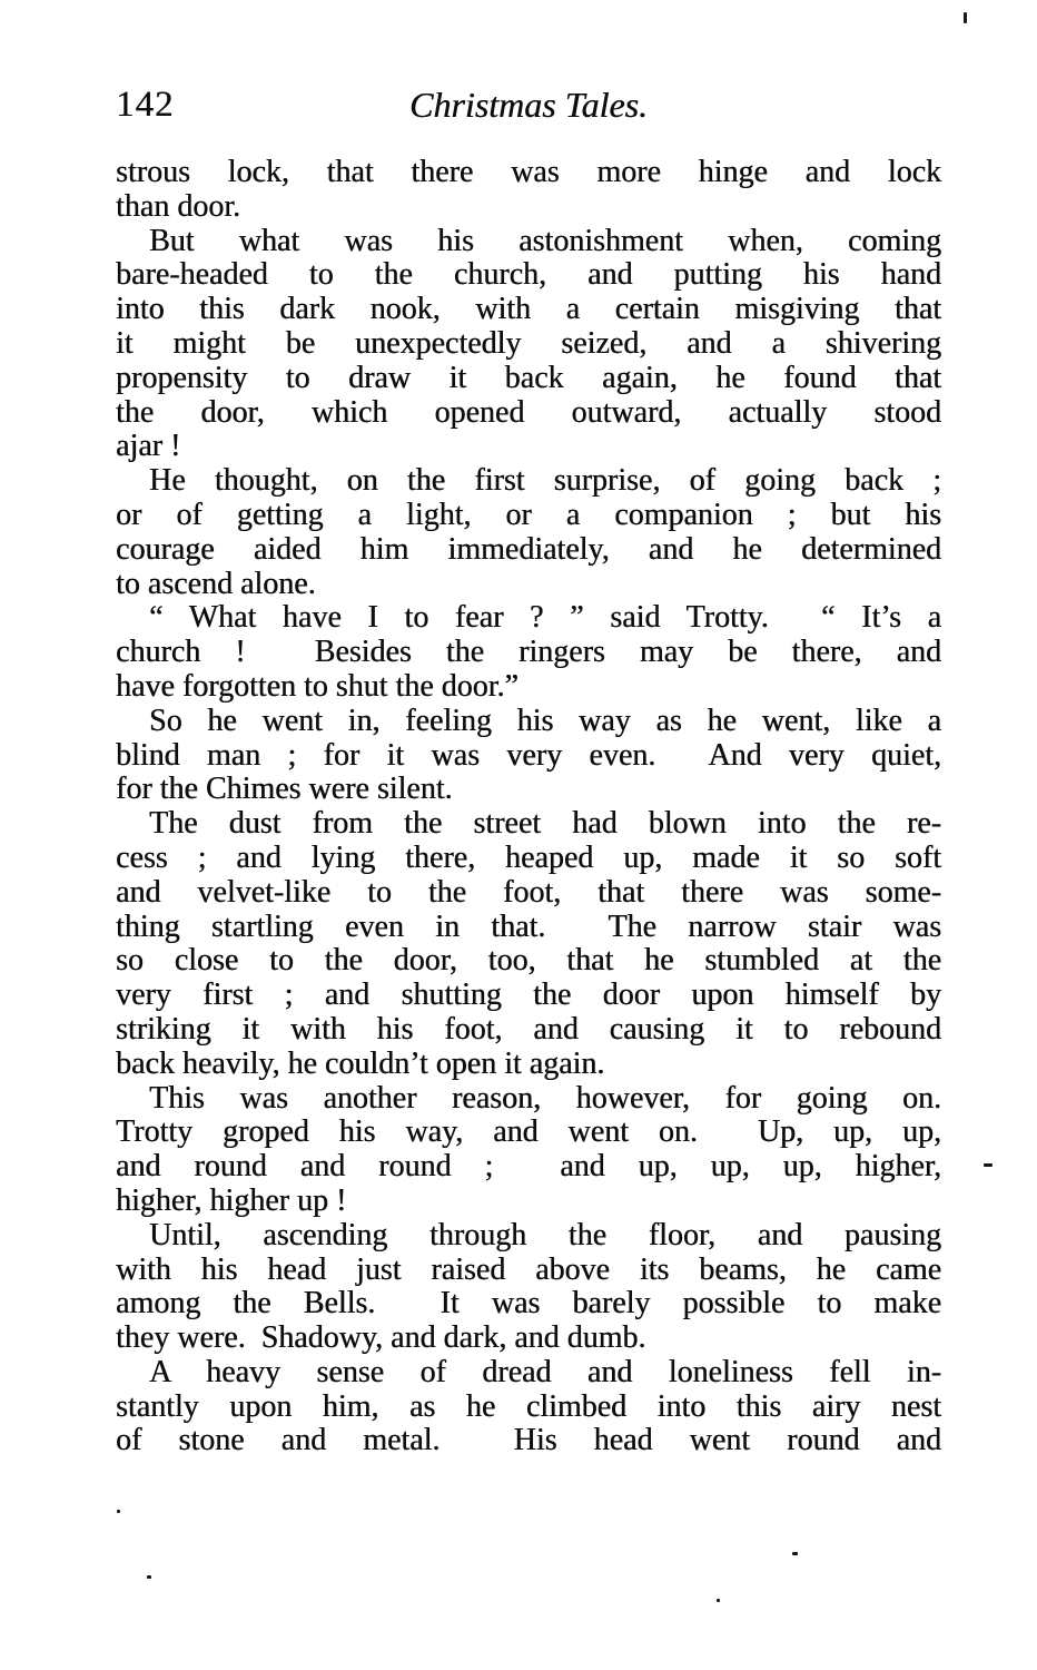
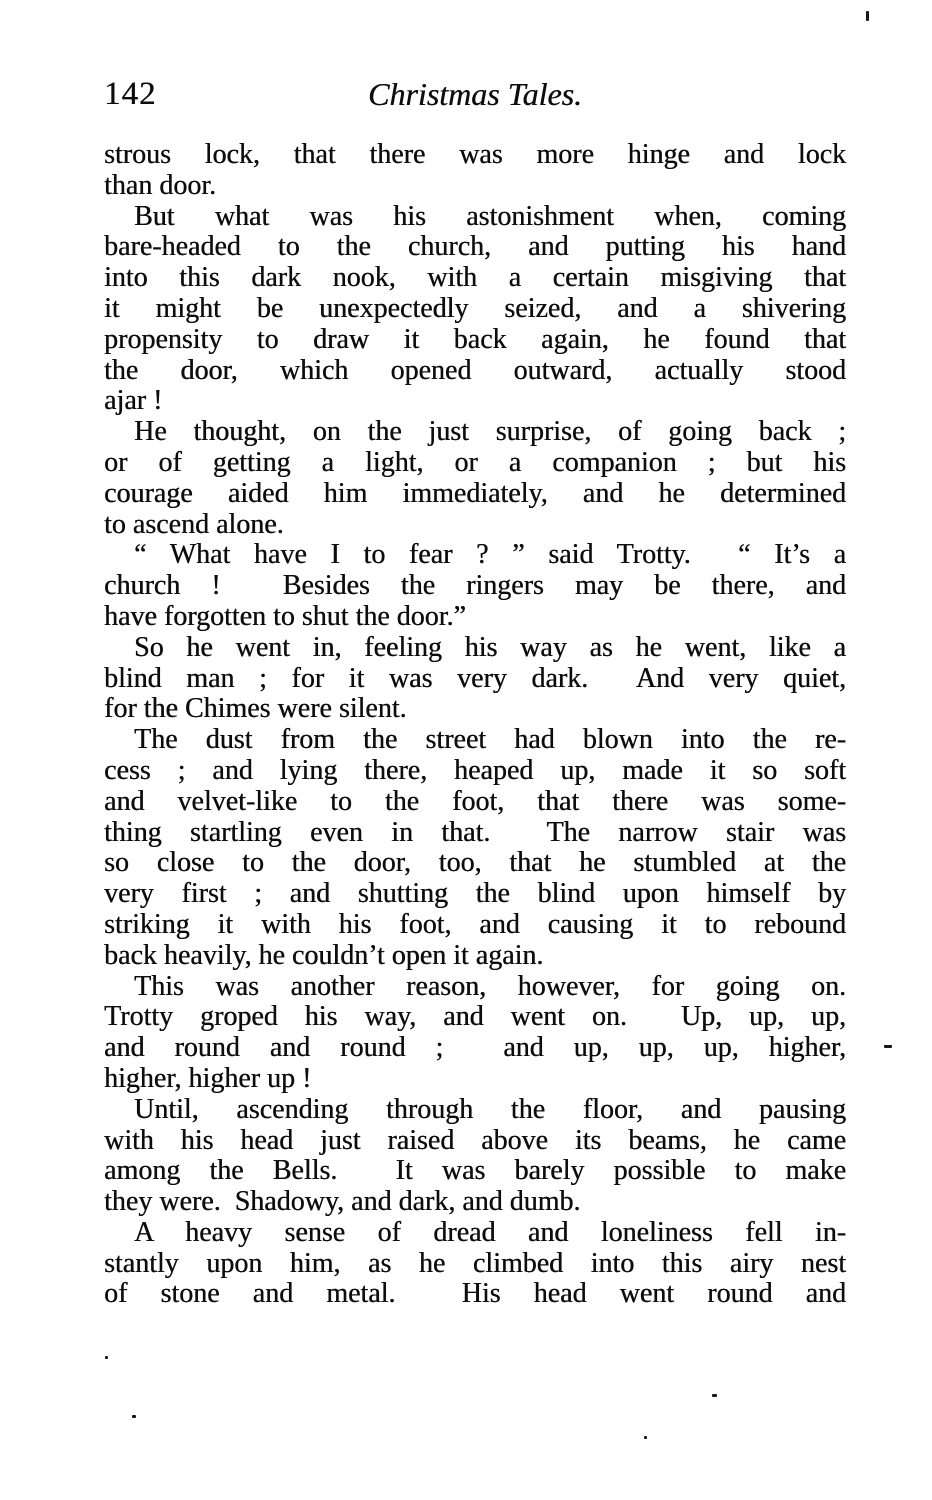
  142
  Christmas Tales.
  strous lock, that there was more hinge and lock
  than door.
  But what was his astonishment when, coming
  bare-headed to the church, and putting his hand
  into this dark nook, with a certain misgiving that
  it might be unexpectedly seized, and a shivering
  propensity to draw it back again, he found that
  the door, which opened outward, actually stood
  ajar !
- He thought, on the first surprise, of going back ;
+ He thought, on the just surprise, of going back ;
  or of getting a light, or a companion ; but his
  courage aided him immediately, and he determined
  to ascend alone.
  “ What have I to fear ? ” said Trotty. “ It’s a
  church ! Besides the ringers may be there, and
  have forgotten to shut the door.”
  So he went in, feeling his way as he went, like a
- blind man ; for it was very even. And very quiet,
+ blind man ; for it was very dark. And very quiet,
  for the Chimes were silent.
  The dust from the street had blown into the re-
  cess ; and lying there, heaped up, made it so soft
  and velvet-like to the foot, that there was some-
  thing startling even in that. The narrow stair was
  so close to the door, too, that he stumbled at the
- very first ; and shutting the door upon himself by
+ very first ; and shutting the blind upon himself by
  striking it with his foot, and causing it to rebound
  back heavily, he couldn’t open it again.
  This was another reason, however, for going on.
  Trotty groped his way, and went on. Up, up, up,
  and round and round ; and up, up, up, higher,
  higher, higher up !
  Until, ascending through the floor, and pausing
  with his head just raised above its beams, he came
  among the Bells. It was barely possible to make
  they were. Shadowy, and dark, and dumb.
  A heavy sense of dread and loneliness fell in-
  stantly upon him, as he climbed into this airy nest
  of stone and metal. His head went round and
